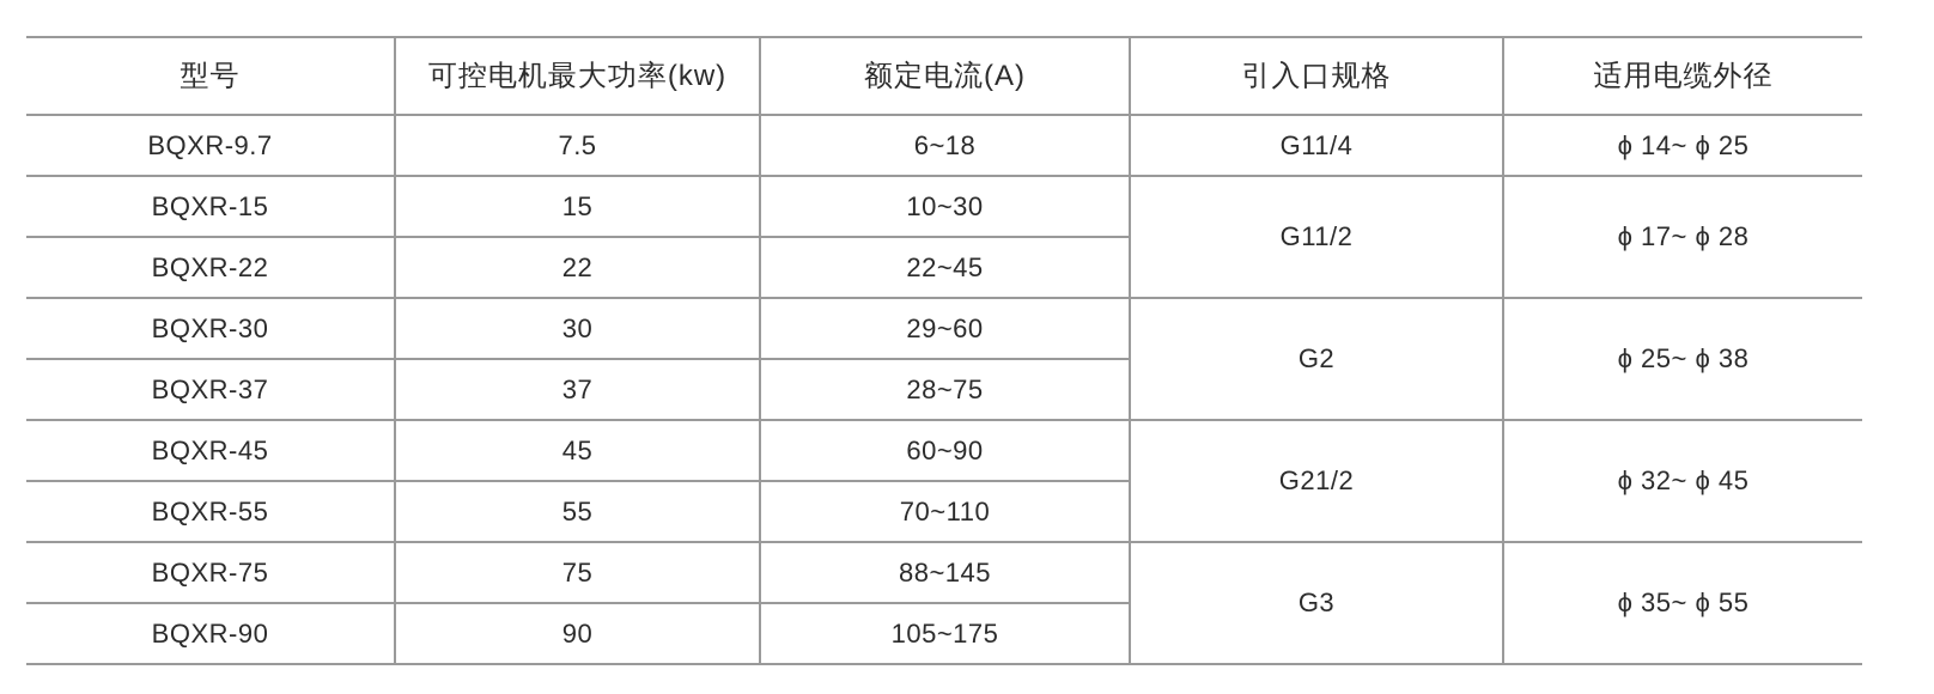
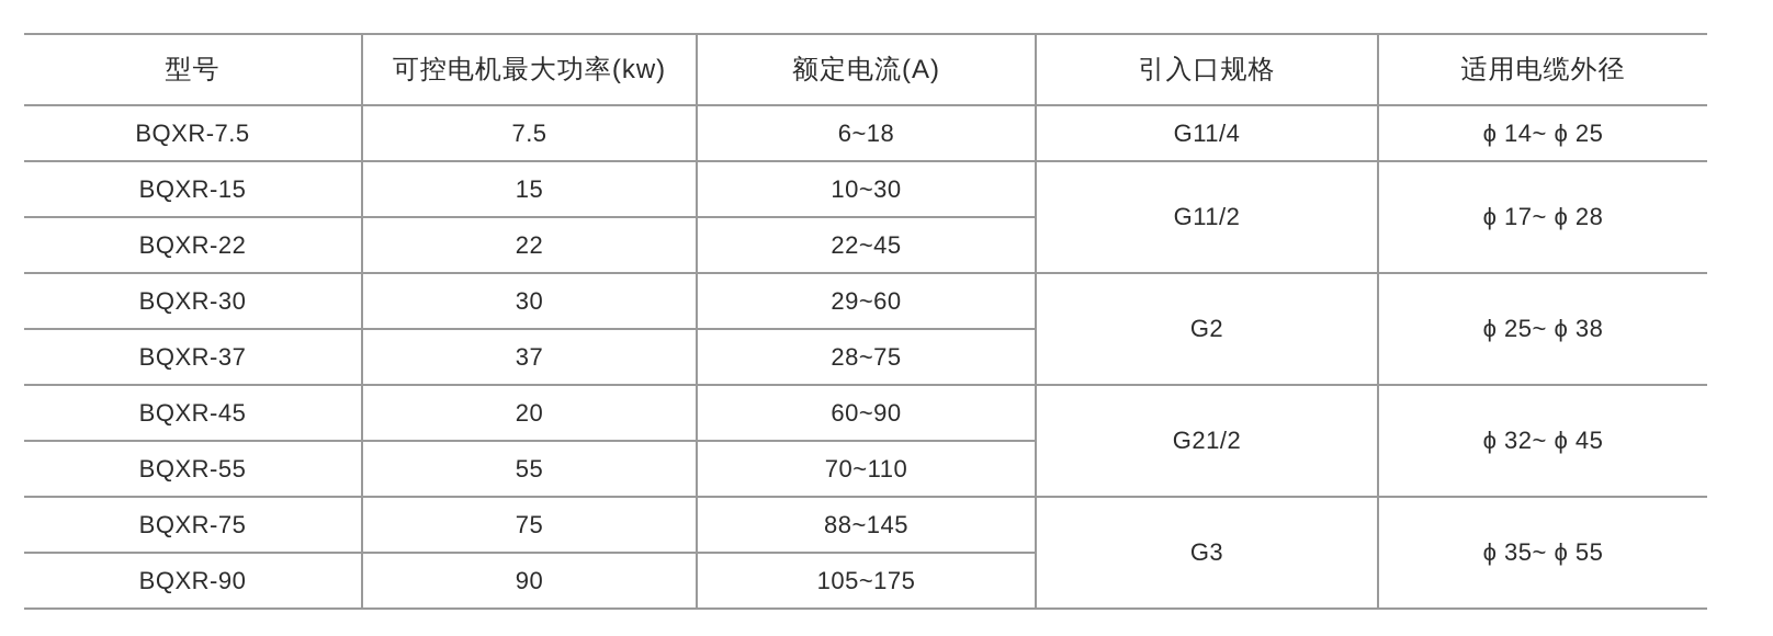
  型号	可控电机最大功率(kw)	额定电流(A)	引入口规格	适用电缆外径
- BQXR-9.7	7.5	6~18	G11/4	ϕ 14~ ϕ 25
+ BQXR-7.5	7.5	6~18	G11/4	ϕ 14~ ϕ 25
  BQXR-15	15	10~30	G11/2	ϕ 17~ ϕ 28
  BQXR-22	22	22~45
  BQXR-30	30	29~60	G2	ϕ 25~ ϕ 38
  BQXR-37	37	28~75
- BQXR-45	45	60~90	G21/2	ϕ 32~ ϕ 45
+ BQXR-45	20	60~90	G21/2	ϕ 32~ ϕ 45
  BQXR-55	55	70~110
  BQXR-75	75	88~145	G3	ϕ 35~ ϕ 55
  BQXR-90	90	105~175
